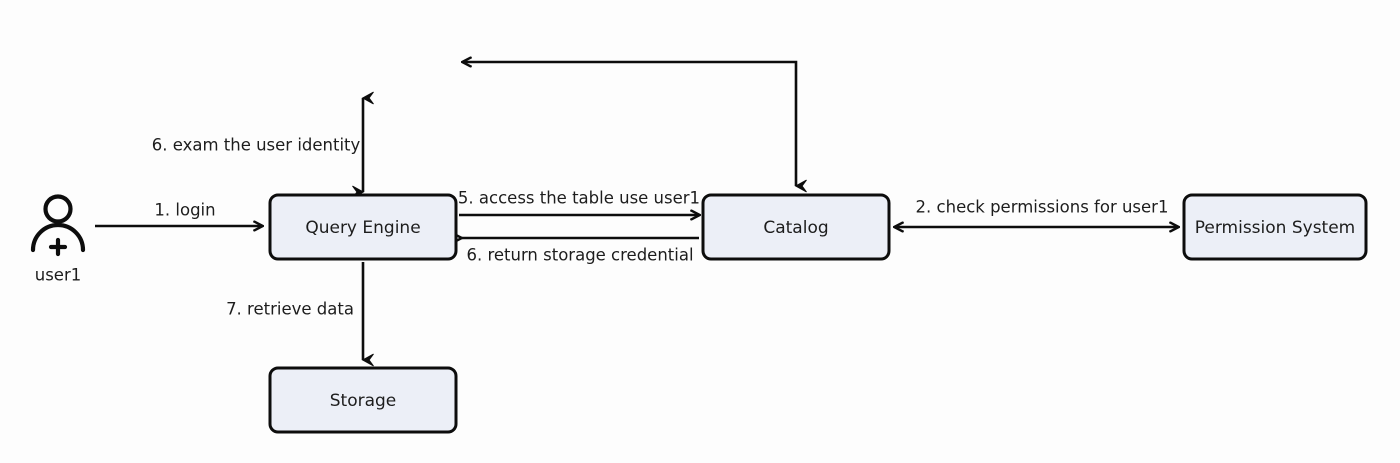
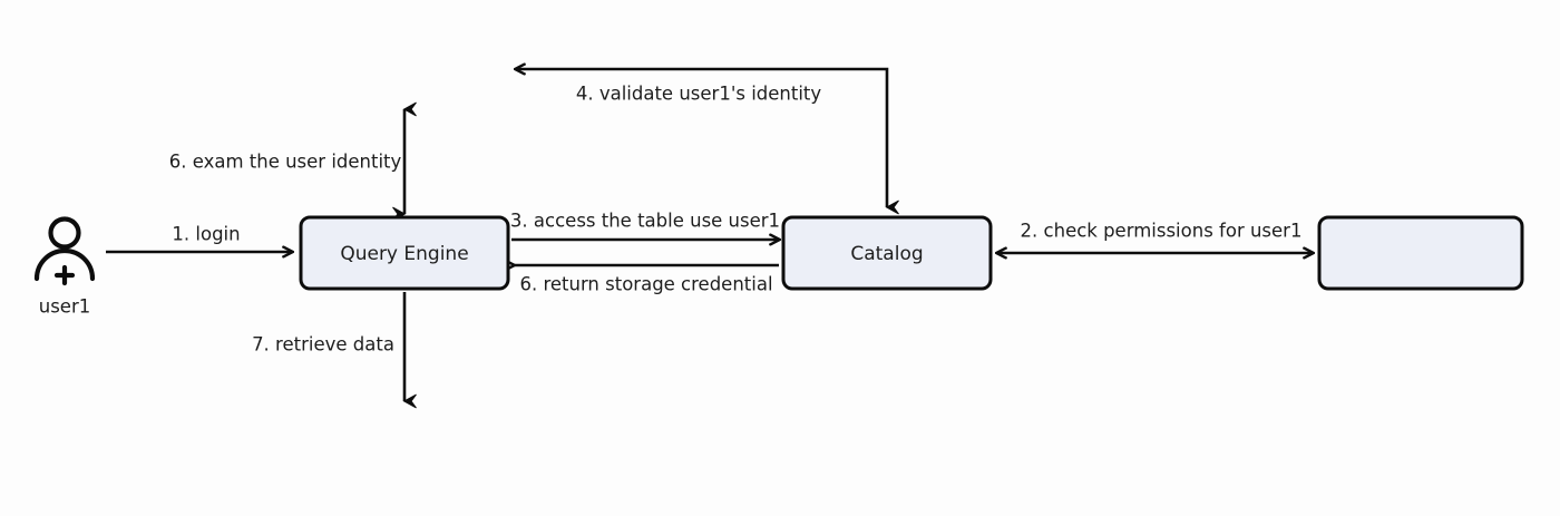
  user1
  1. login
  6. exam the user identity
- 5. access the table use user1
+ 3. access the table use user1
+ 4. validate user1's identity
  2. check permissions for user1
  6. return storage credential
  7. retrieve data
  Query Engine
  Catalog
- Permission System
- Storage
